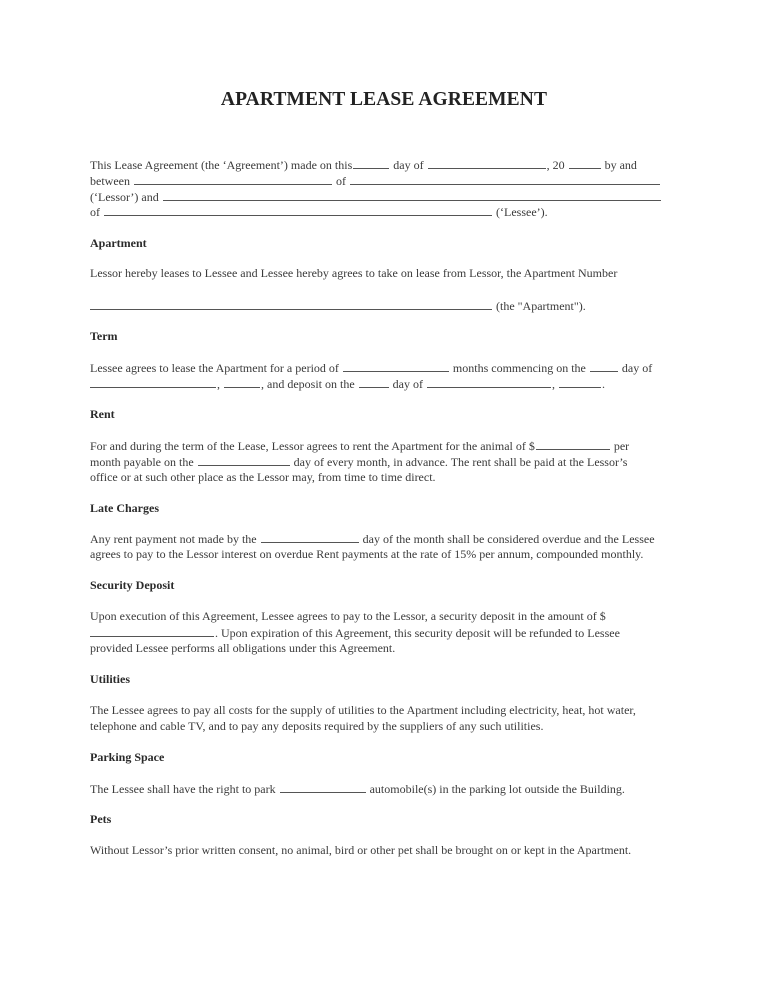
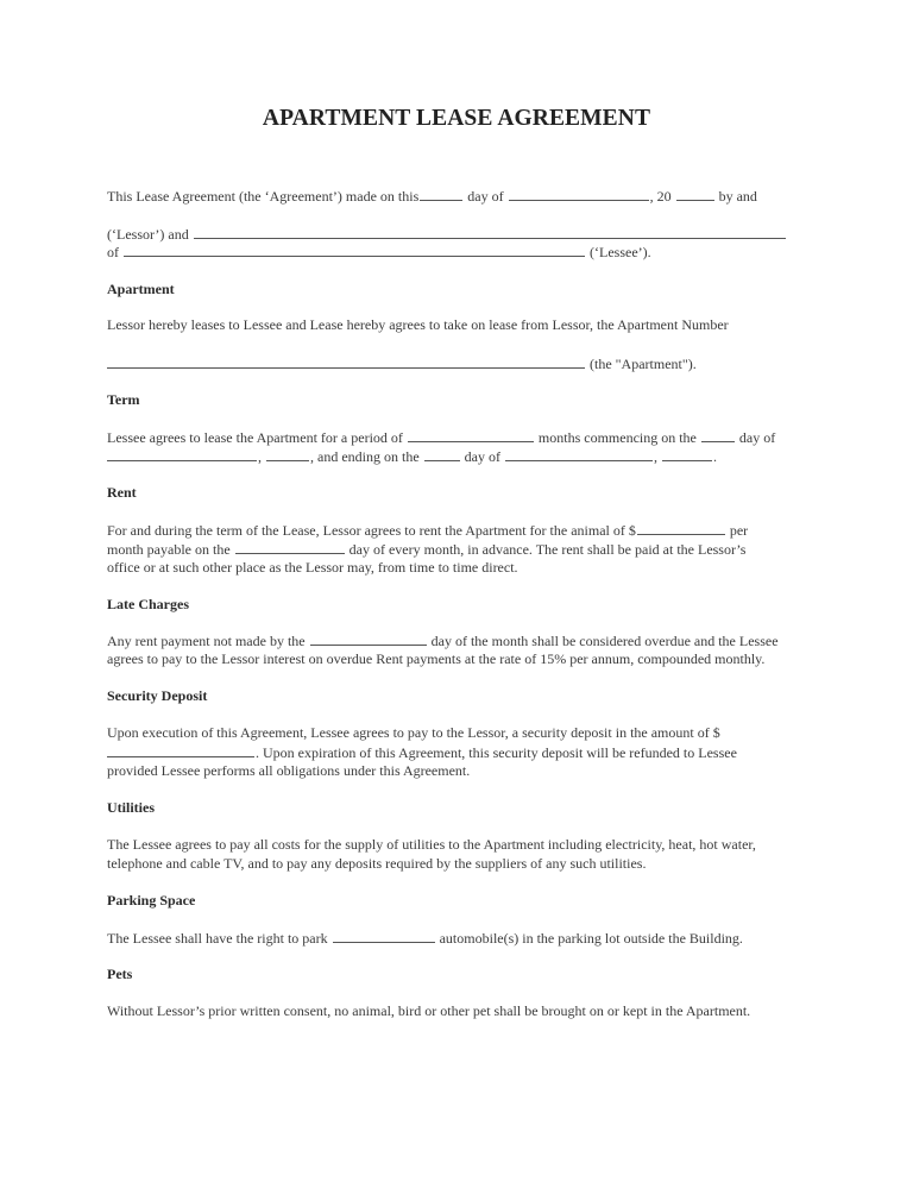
  APARTMENT LEASE AGREEMENT
  This Lease Agreement (the ‘Agreement’) made on this day of , 20 by and
- between of
  (‘Lessor’) and
  of (‘Lessee’).
  Apartment
- Lessor hereby leases to Lessee and Lessee hereby agrees to take on lease from Lessor, the Apartment Number
+ Lessor hereby leases to Lessee and Lease hereby agrees to take on lease from Lessor, the Apartment Number
  (the "Apartment").
  Term
  Lessee agrees to lease the Apartment for a period of months commencing on the day of
- , , and deposit on the day of , .
+ , , and ending on the day of , .
  Rent
  For and during the term of the Lease, Lessor agrees to rent the Apartment for the animal of $ per
  month payable on the day of every month, in advance. The rent shall be paid at the Lessor’s
  office or at such other place as the Lessor may, from time to time direct.
  Late Charges
  Any rent payment not made by the day of the month shall be considered overdue and the Lessee
  agrees to pay to the Lessor interest on overdue Rent payments at the rate of 15% per annum, compounded monthly.
  Security Deposit
  Upon execution of this Agreement, Lessee agrees to pay to the Lessor, a security deposit in the amount of $
  . Upon expiration of this Agreement, this security deposit will be refunded to Lessee
  provided Lessee performs all obligations under this Agreement.
  Utilities
  The Lessee agrees to pay all costs for the supply of utilities to the Apartment including electricity, heat, hot water,
  telephone and cable TV, and to pay any deposits required by the suppliers of any such utilities.
  Parking Space
  The Lessee shall have the right to park automobile(s) in the parking lot outside the Building.
  Pets
  Without Lessor’s prior written consent, no animal, bird or other pet shall be brought on or kept in the Apartment.
